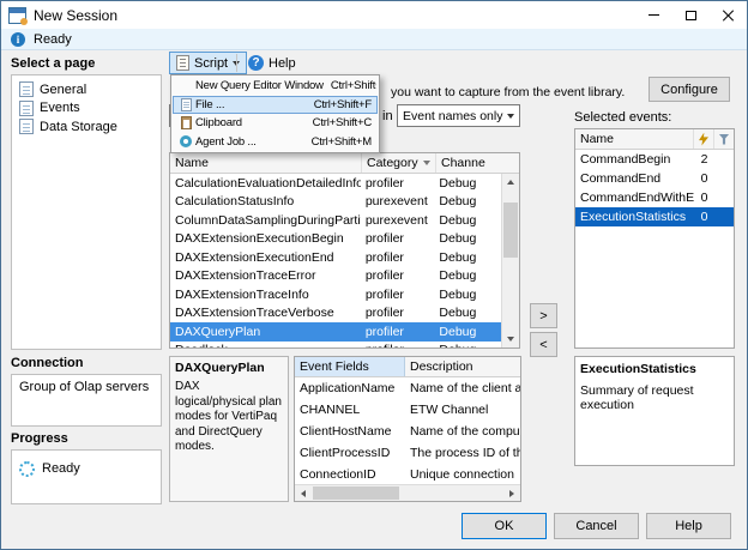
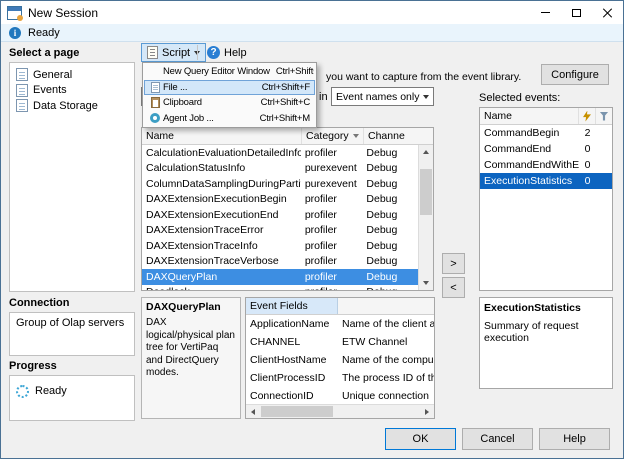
  New Session
  i
  Ready
  Select a page
  General
  Events
  Data Storage
  Connection
  Group of Olap servers
  Progress
  Ready
  Script
  ?
  Help
  you want to capture from the event library.
  Configure
  in
  Event names only
  Name
  Category
  Channe
  CalculationEvaluationDetailedInfo
  profiler
  Debug
  CalculationStatusInfo
  purexevent
  Debug
  purexevent
  Debug
  DAXExtensionExecutionBegin
  profiler
  Debug
  DAXExtensionExecutionEnd
  profiler
  Debug
  DAXExtensionTraceError
  profiler
  Debug
  DAXExtensionTraceInfo
  profiler
  Debug
  DAXExtensionTraceVerbose
  profiler
  Debug
  DAXQueryPlan
  profiler
  Debug
  >
  <
  Selected events:
  Name
  CommandBegin
  2
  CommandEnd
  0
  CommandEndWithE
  0
  ExecutionStatistics
  0
  DAXQueryPlan
- DAX logical/physical plan modes for VertiPaq and DirectQuery modes.
+ DAX logical/physical plan tree for VertiPaq and DirectQuery modes.
  Event Fields
- Description
  ApplicationName
  Name of the client a
  CHANNEL
  ETW Channel
  ClientHostName
  Name of the compu
  ClientProcessID
  The process ID of th
  ConnectionID
  Unique connection
  ExecutionStatistics
  Summary of request execution
  OK
  Cancel
  Help
  New Query Editor Window
  Ctrl+Shift
  File ...
  Ctrl+Shift+F
  Clipboard
  Ctrl+Shift+C
  Agent Job ...
  Ctrl+Shift+M
